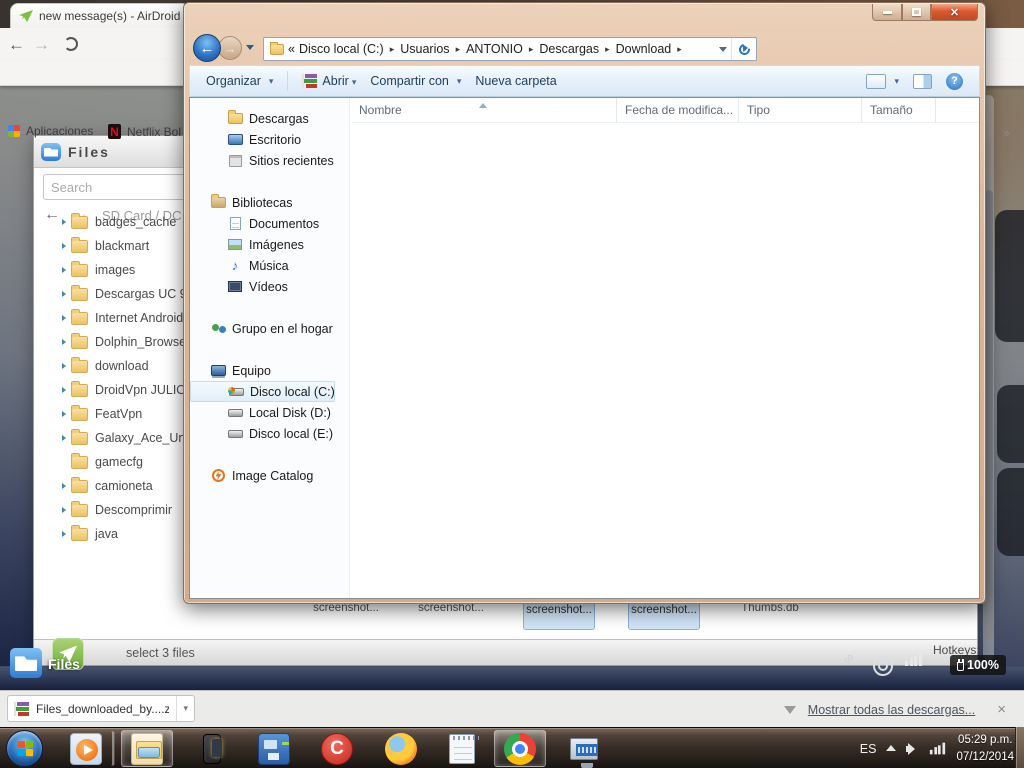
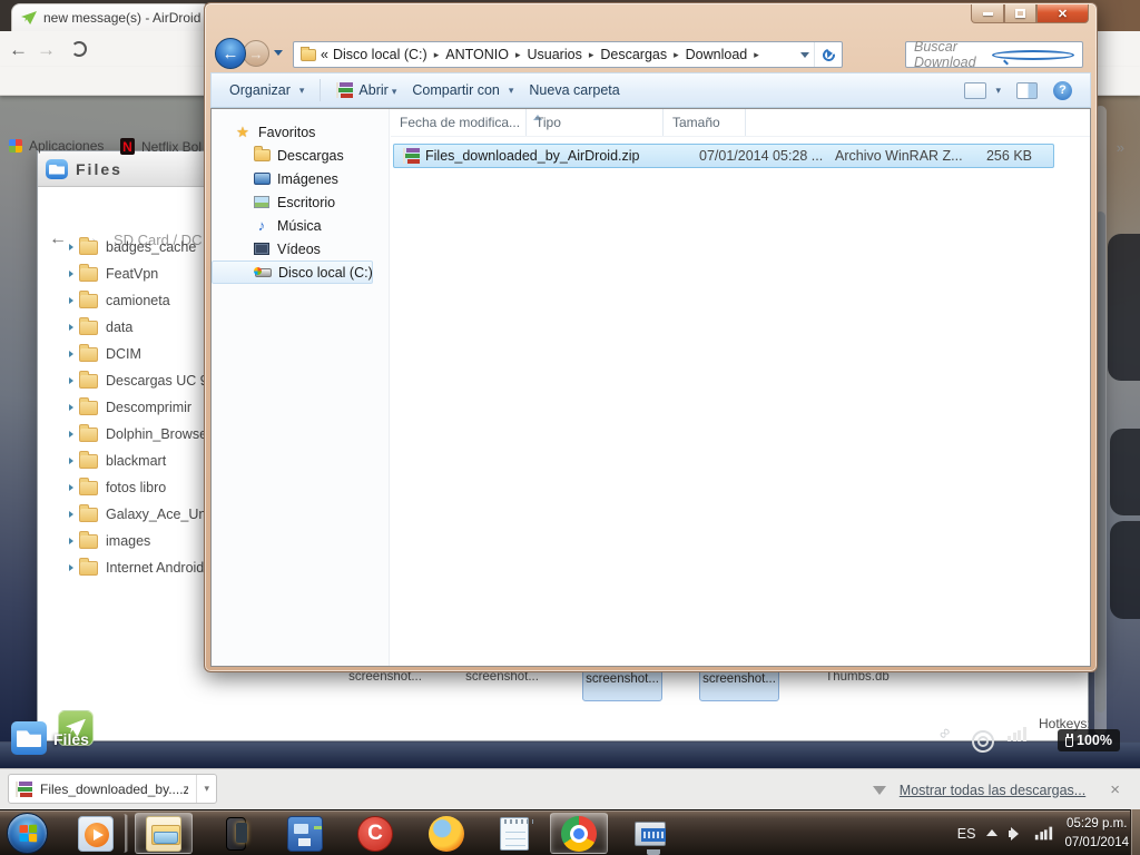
  new message(s) - AirDroid
  ←
  →
  Aplicaciones
  N
  Netflix Bol
  »
  Files
- Search
  ←
  →
  SD Card / DC
  badges_cache
- blackmart
+ FeatVpn
- images
+ camioneta
+ data
+ DCIM
  Descargas UC
- Internet Android
+ Descomprimir
  Dolphin_Brows
- download
- DroidVpn JULIO
- FeatVpn
+ blackmart
+ fotos libro
  Galaxy_Ace_Un
- gamecfg
- camioneta
+ images
- Descomprimir
+ Internet Android
- java
- select 3 files
  screenshot...
  screenshot...
  screenshot...
  screenshot...
  Thumbs.db
  Hotkeys:
  100%
  Files
  ✕
  ←
  →
  «
  Disco local (C:)
  ▸
- Usuarios
+ ANTONIO
  ▸
- ANTONIO
+ Usuarios
  ▸
  Descargas
  ▸
  Download
  ▸
+ Buscar Download
  Organizar
  Abrir
  Compartir con
  Nueva carpeta
  ?
+ Favoritos
  Descargas
- Escritorio
+ Imágenes
- Sitios recientes
- Bibliotecas
- Documentos
- Imágenes
+ Escritorio
  Música
  Vídeos
- Grupo en el hogar
- Equipo
  Disco local (C:)
- Local Disk (D:)
- Disco local (E:)
- Image Catalog
- Nombre
  Fecha de modifica...
  Tipo
  Tamaño
+ Files_downloaded_by_AirDroid.zip
+ 07/01/2014 05:28 ...
+ Archivo WinRAR Z...
+ 256 KB
  Files_downloaded_by....z
  ▾
  Mostrar todas las descargas...
  ×
  C
  ES
  05:29 p.m.
- 07/12/2014
+ 07/01/2014
